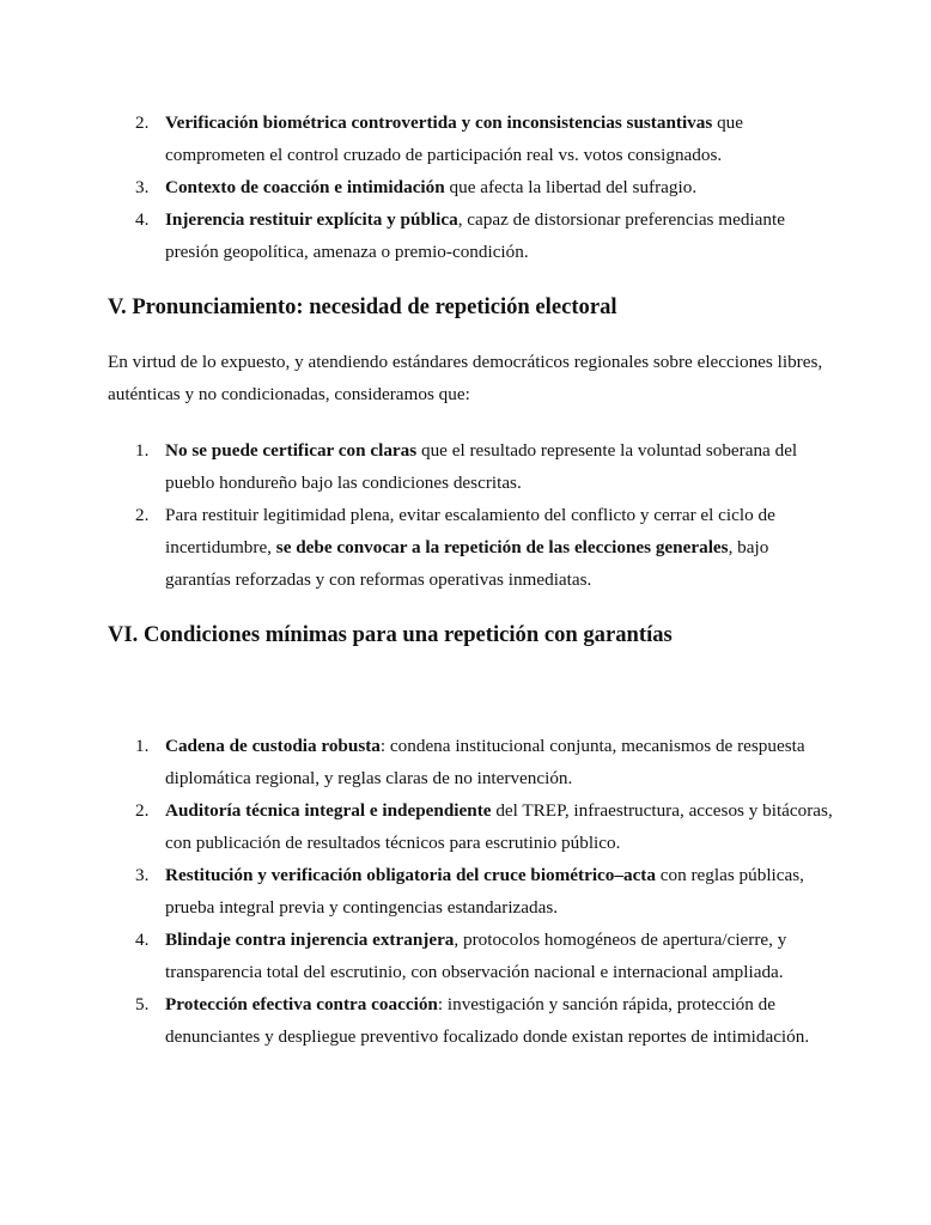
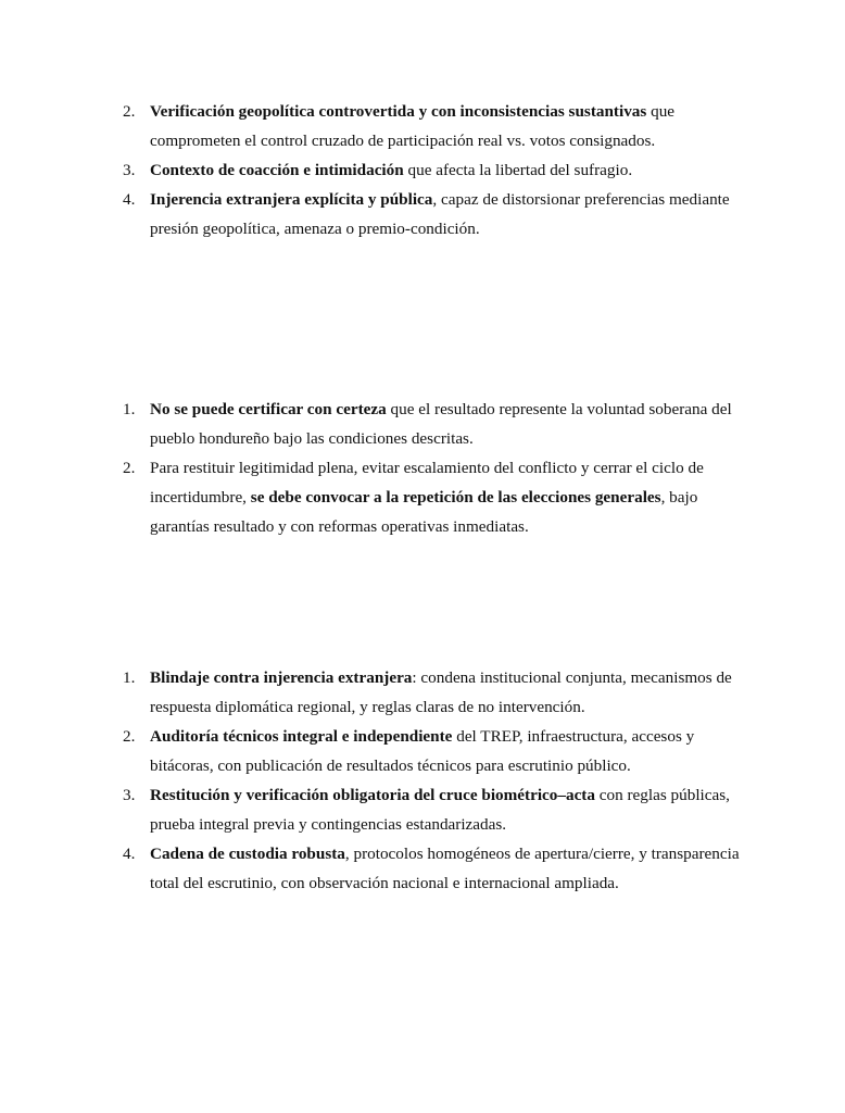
  2.
- Verificación biométrica controvertida y con inconsistencias sustantivas que comprometen el control cruzado de participación real vs. votos consignados.
+ Verificación geopolítica controvertida y con inconsistencias sustantivas que comprometen el control cruzado de participación real vs. votos consignados.
  3.
  Contexto de coacción e intimidación que afecta la libertad del sufragio.
  4.
- Injerencia restituir explícita y pública, capaz de distorsionar preferencias mediante presión geopolítica, amenaza o premio-condición.
+ Injerencia extranjera explícita y pública, capaz de distorsionar preferencias mediante presión geopolítica, amenaza o premio-condición.
- V. Pronunciamiento: necesidad de repetición electoral
- En virtud de lo expuesto, y atendiendo estándares democráticos regionales sobre elecciones libres, auténticas y no condicionadas, consideramos que:
  1.
- No se puede certificar con claras que el resultado represente la voluntad soberana del pueblo hondureño bajo las condiciones descritas.
+ No se puede certificar con certeza que el resultado represente la voluntad soberana del pueblo hondureño bajo las condiciones descritas.
  2.
- Para restituir legitimidad plena, evitar escalamiento del conflicto y cerrar el ciclo de incertidumbre, se debe convocar a la repetición de las elecciones generales, bajo garantías reforzadas y con reformas operativas inmediatas.
+ Para restituir legitimidad plena, evitar escalamiento del conflicto y cerrar el ciclo de incertidumbre, se debe convocar a la repetición de las elecciones generales, bajo garantías resultado y con reformas operativas inmediatas.
- VI. Condiciones mínimas para una repetición con garantías
  1.
- Cadena de custodia robusta: condena institucional conjunta, mecanismos de respuesta diplomática regional, y reglas claras de no intervención.
+ Blindaje contra injerencia extranjera: condena institucional conjunta, mecanismos de respuesta diplomática regional, y reglas claras de no intervención.
  2.
- Auditoría técnica integral e independiente del TREP, infraestructura, accesos y bitácoras, con publicación de resultados técnicos para escrutinio público.
+ Auditoría técnicos integral e independiente del TREP, infraestructura, accesos y bitácoras, con publicación de resultados técnicos para escrutinio público.
  3.
  Restitución y verificación obligatoria del cruce biométrico–acta con reglas públicas, prueba integral previa y contingencias estandarizadas.
  4.
- Blindaje contra injerencia extranjera, protocolos homogéneos de apertura/cierre, y transparencia total del escrutinio, con observación nacional e internacional ampliada.
+ Cadena de custodia robusta, protocolos homogéneos de apertura/cierre, y transparencia total del escrutinio, con observación nacional e internacional ampliada.
- 5.
- Protección efectiva contra coacción: investigación y sanción rápida, protección de denunciantes y despliegue preventivo focalizado donde existan reportes de intimidación.
